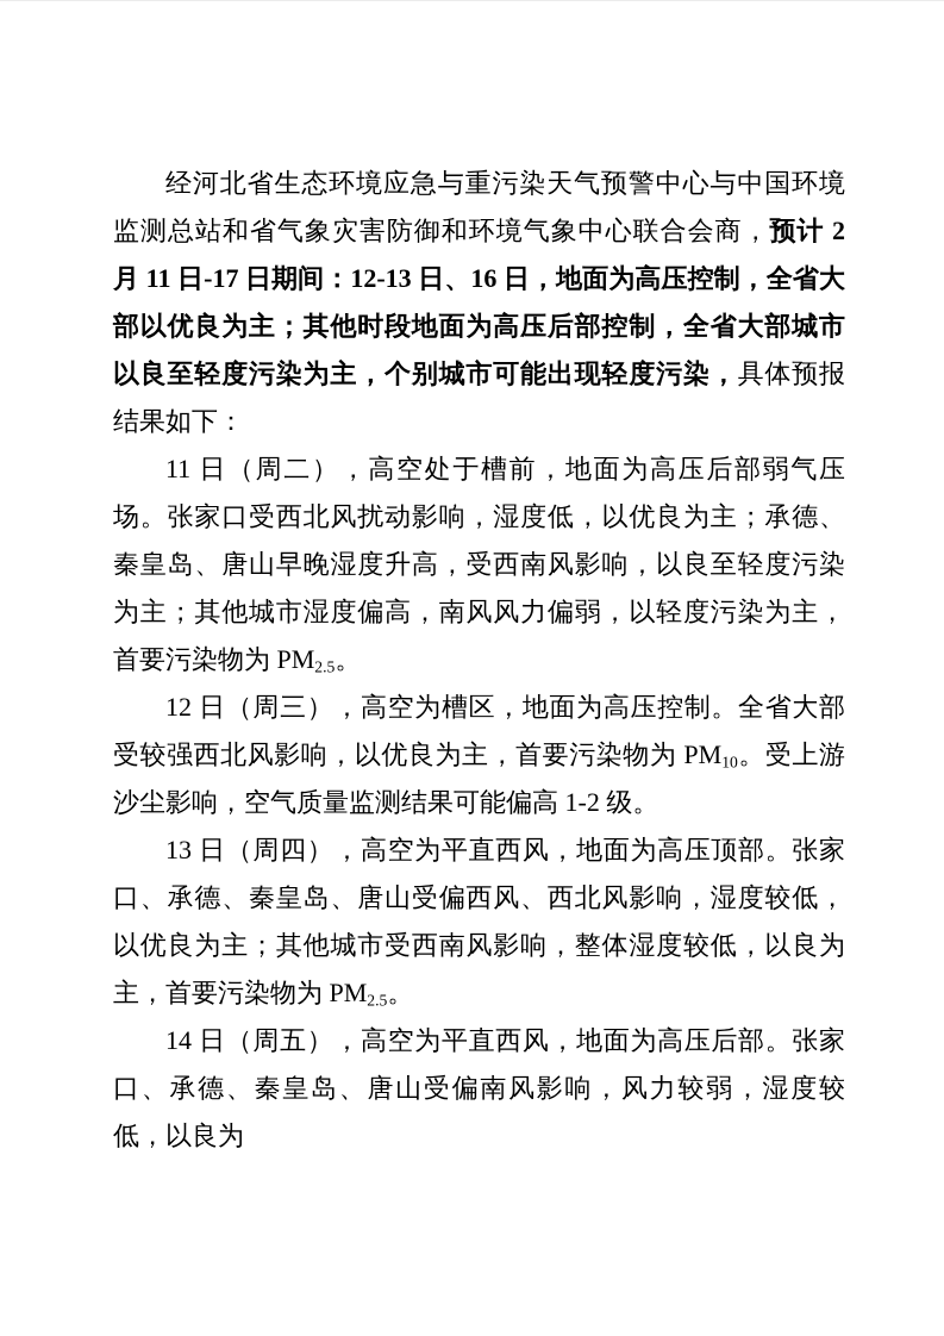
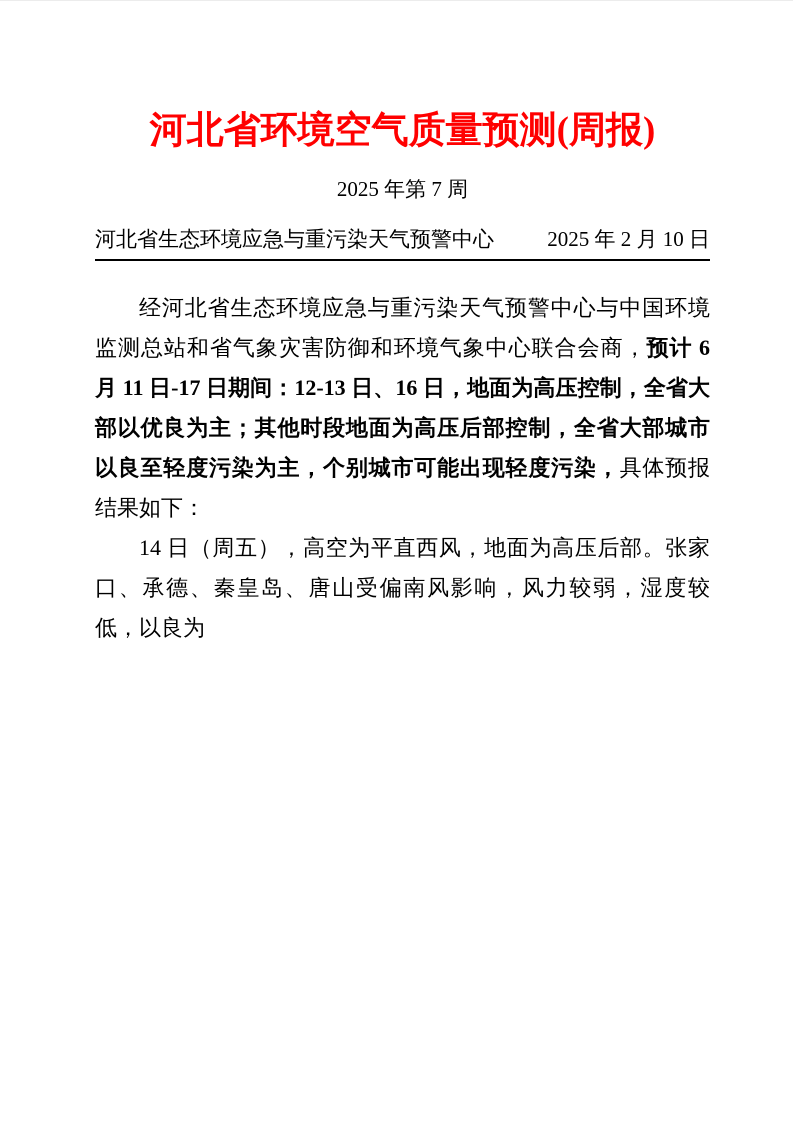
+ 河北省环境空气质量预测(周报)
+ 2025 年第 7 周
+ 河北省生态环境应急与重污染天气预警中心
+ 2025 年 2 月 10 日
- 经河北省生态环境应急与重污染天气预警中心与中国环境监测总站和省气象灾害防御和环境气象中心联合会商，预计 2 月 11 日-17 日期间：12-13 日、16 日，地面为高压控制，全省大部以优良为主；其他时段地面为高压后部控制，全省大部城市以良至轻度污染为主，个别城市可能出现轻度污染，具体预报结果如下：
+ 经河北省生态环境应急与重污染天气预警中心与中国环境监测总站和省气象灾害防御和环境气象中心联合会商，预计 6 月 11 日-17 日期间：12-13 日、16 日，地面为高压控制，全省大部以优良为主；其他时段地面为高压后部控制，全省大部城市以良至轻度污染为主，个别城市可能出现轻度污染，具体预报结果如下：
- 11 日（周二），高空处于槽前，地面为高压后部弱气压场。张家口受西北风扰动影响，湿度低，以优良为主；承德、秦皇岛、唐山早晚湿度升高，受西南风影响，以良至轻度污染为主；其他城市湿度偏高，南风风力偏弱，以轻度污染为主，首要污染物为 PM2.5。
- 12 日（周三），高空为槽区，地面为高压控制。全省大部受较强西北风影响，以优良为主，首要污染物为 PM10。受上游沙尘影响，空气质量监测结果可能偏高 1-2 级。
- 13 日（周四），高空为平直西风，地面为高压顶部。张家口、承德、秦皇岛、唐山受偏西风、西北风影响，湿度较低，以优良为主；其他城市受西南风影响，整体湿度较低，以良为主，首要污染物为 PM2.5。
  14 日（周五），高空为平直西风，地面为高压后部。张家口、承德、秦皇岛、唐山受偏南风影响，风力较弱，湿度较低，以良为
